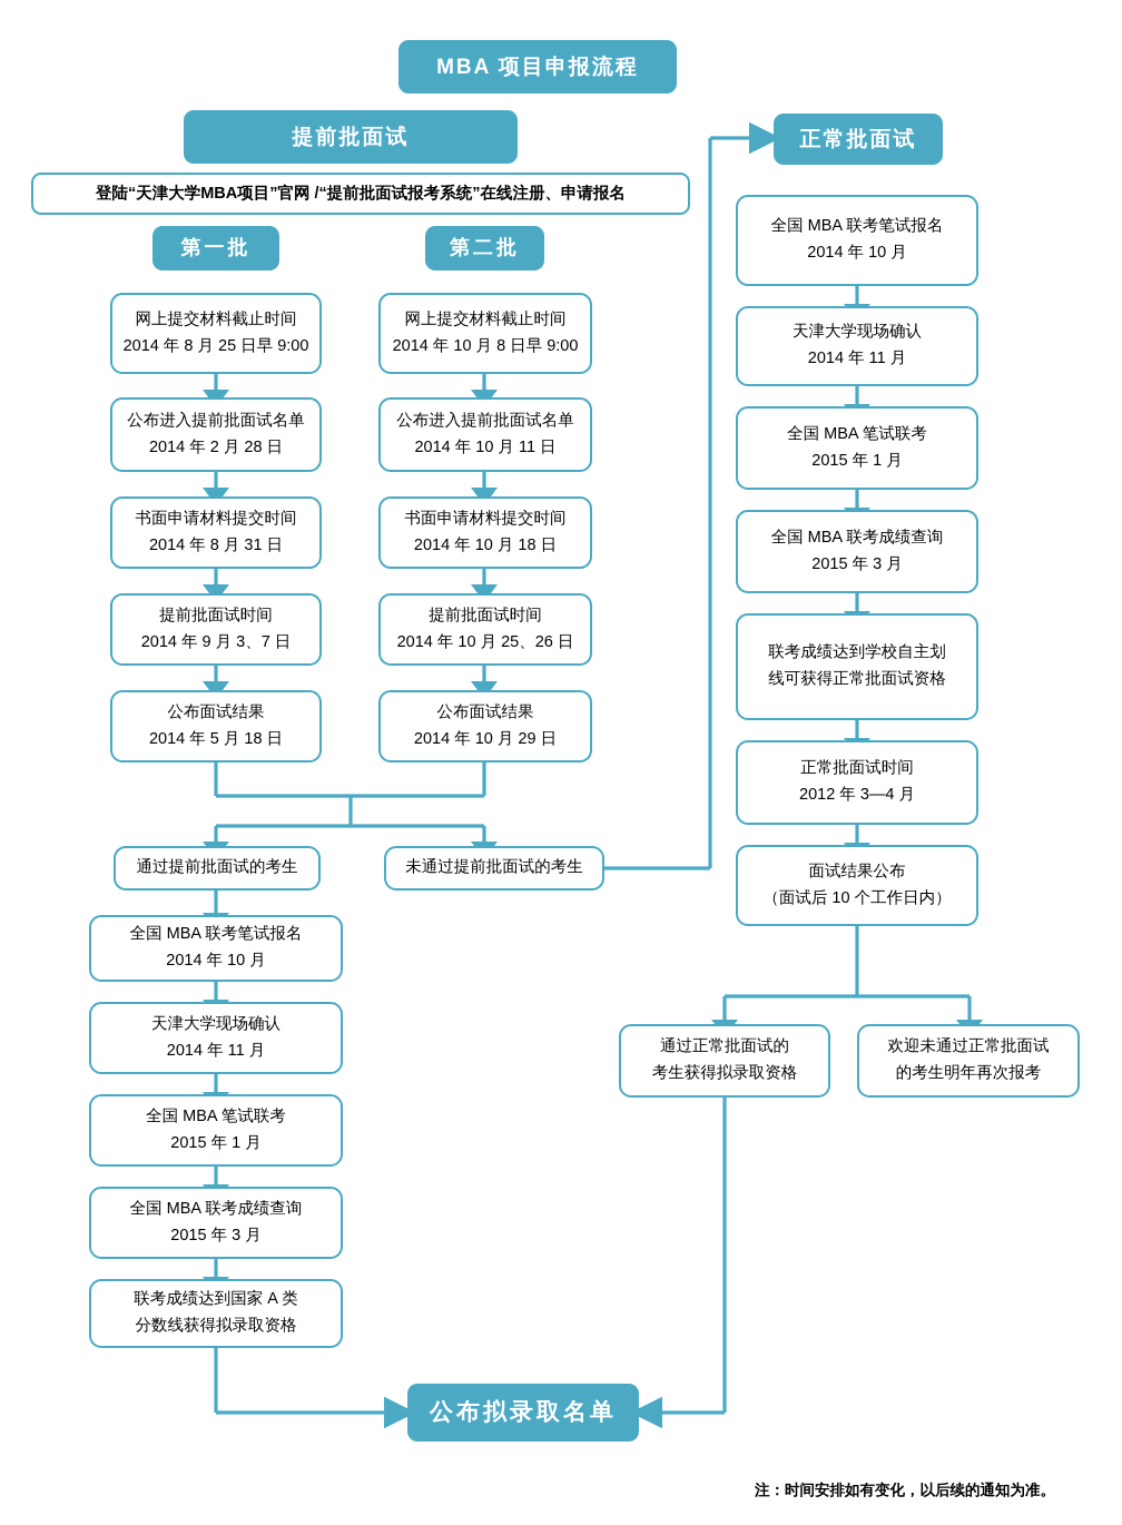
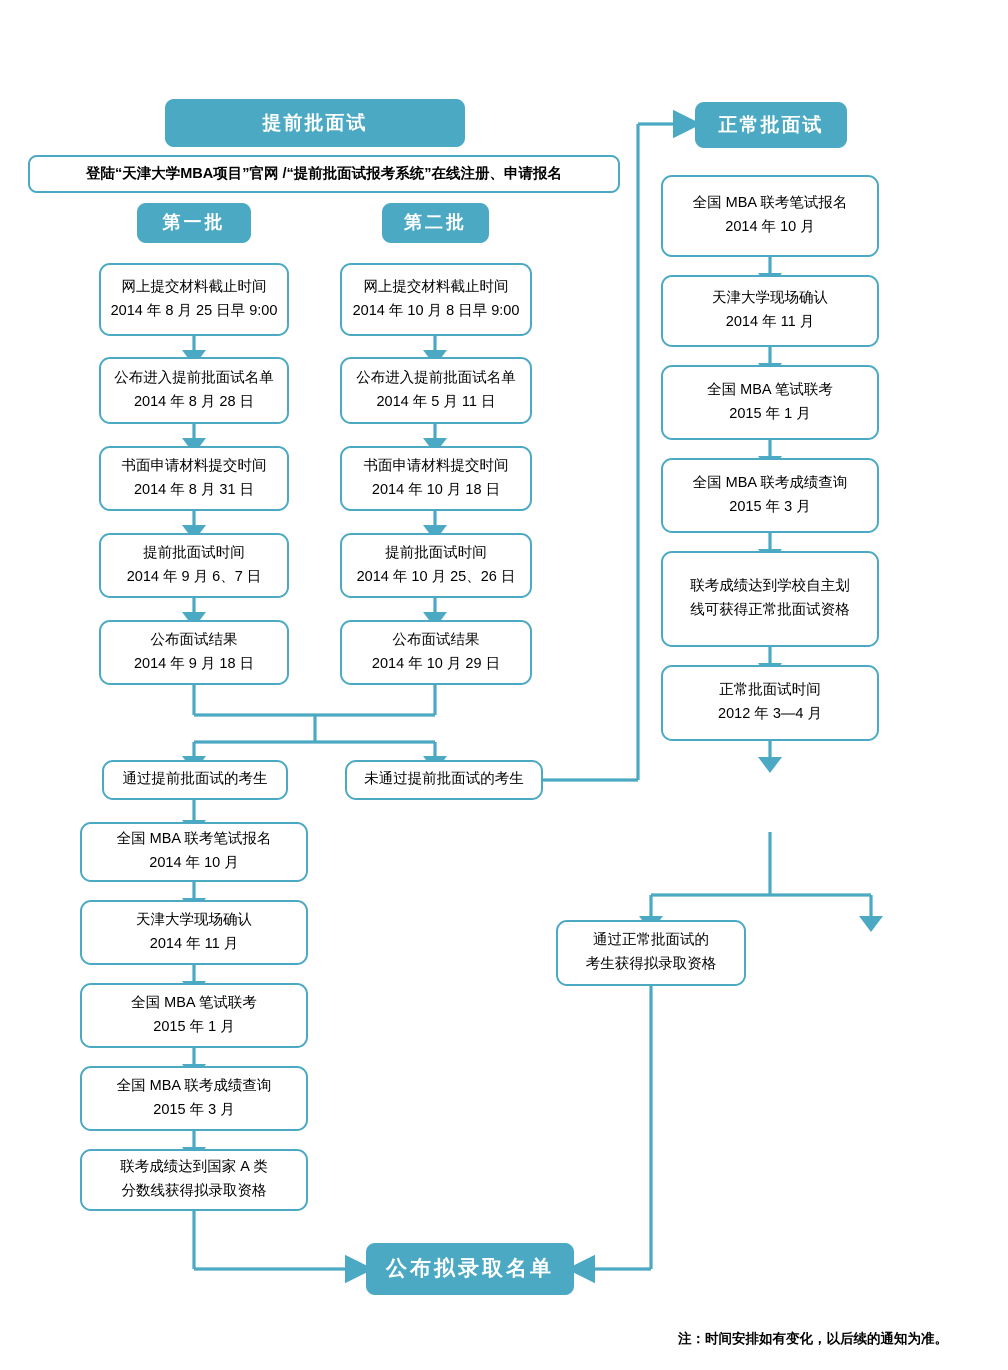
- MBA 项目申报流程
  提前批面试
  正常批面试
  第一批
  第二批
  公布拟录取名单
  登陆“天津大学MBA项目”官网 /“提前批面试报考系统”在线注册、申请报名
  网上提交材料截止时间
  2014 年 8 月 25 日早 9:00
  公布进入提前批面试名单
- 2014 年 2 月 28 日
+ 2014 年 8 月 28 日
  书面申请材料提交时间
  2014 年 8 月 31 日
  提前批面试时间
- 2014 年 9 月 3、7 日
+ 2014 年 9 月 6、7 日
  公布面试结果
- 2014 年 5 月 18 日
+ 2014 年 9 月 18 日
  网上提交材料截止时间
  2014 年 10 月 8 日早 9:00
  公布进入提前批面试名单
- 2014 年 10 月 11 日
+ 2014 年 5 月 11 日
  书面申请材料提交时间
  2014 年 10 月 18 日
  提前批面试时间
  2014 年 10 月 25、26 日
  公布面试结果
  2014 年 10 月 29 日
  通过提前批面试的考生
  未通过提前批面试的考生
  全国 MBA 联考笔试报名
  2014 年 10 月
  天津大学现场确认
  2014 年 11 月
  全国 MBA 笔试联考
  2015 年 1 月
  全国 MBA 联考成绩查询
  2015 年 3 月
  联考成绩达到国家 A 类
  分数线获得拟录取资格
  全国 MBA 联考笔试报名
  2014 年 10 月
  天津大学现场确认
  2014 年 11 月
  全国 MBA 笔试联考
  2015 年 1 月
  全国 MBA 联考成绩查询
  2015 年 3 月
  联考成绩达到学校自主划
  线可获得正常批面试资格
  正常批面试时间
  2012 年 3—4 月
- 面试结果公布
- （面试后 10 个工作日内）
  通过正常批面试的
  考生获得拟录取资格
- 欢迎未通过正常批面试
- 的考生明年再次报考
  注：时间安排如有变化，以后续的通知为准。
